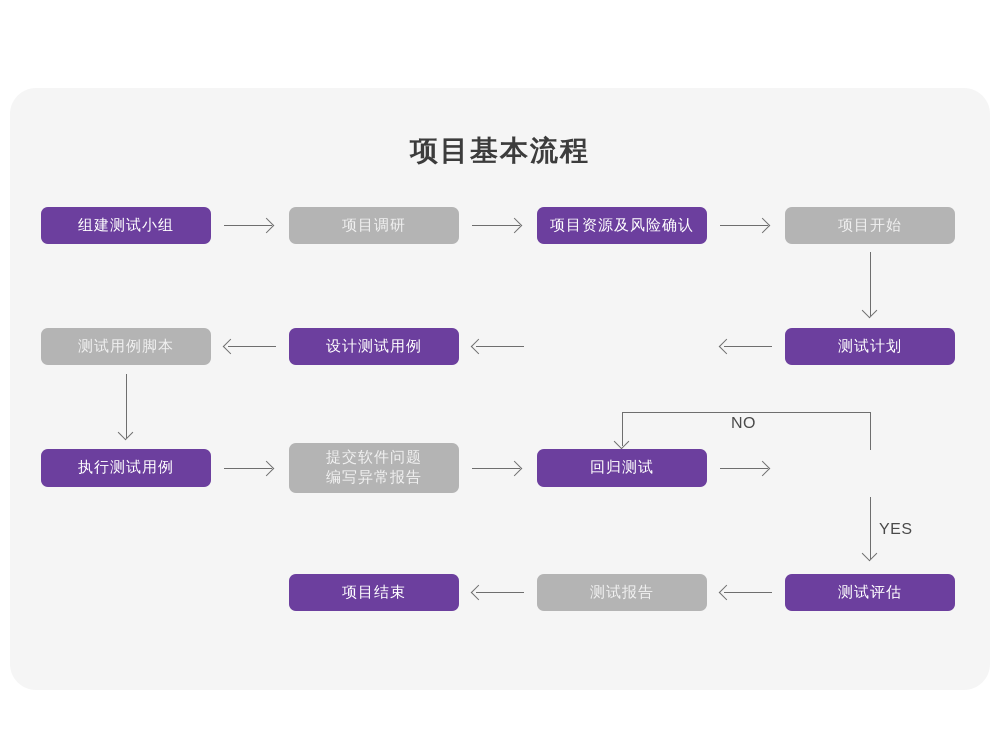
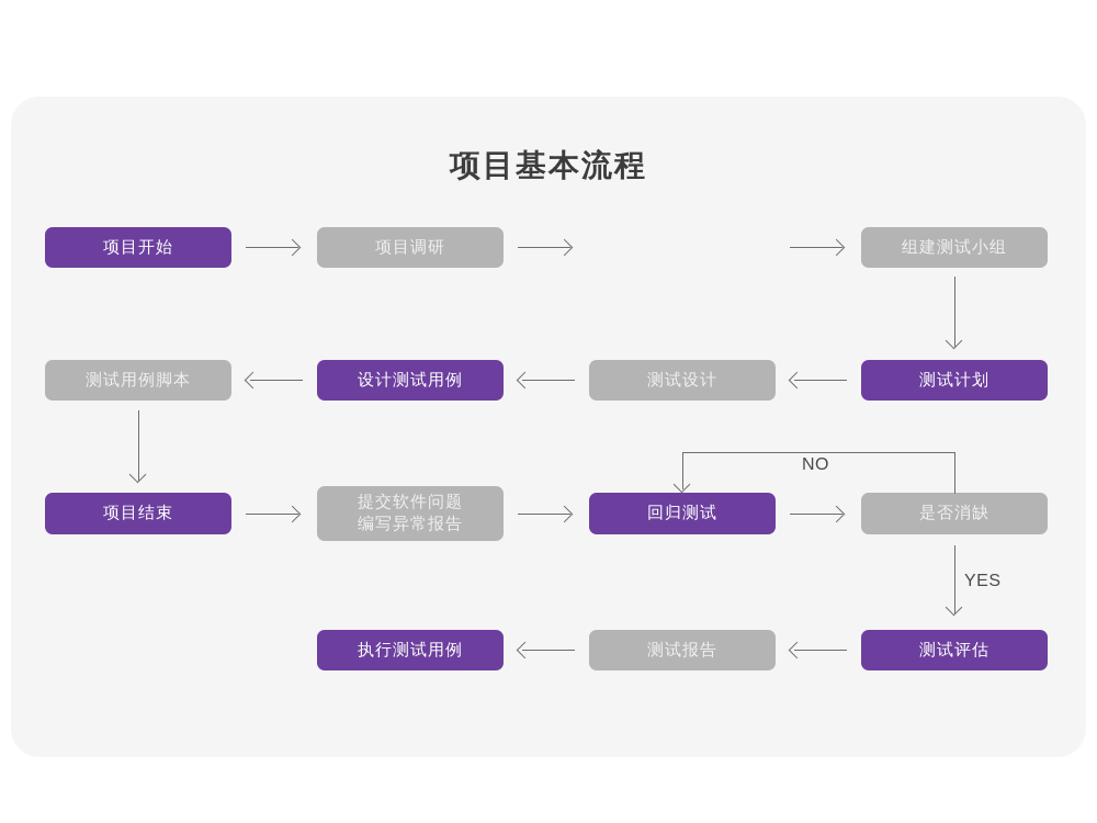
  项目基本流程
- 组建测试小组
+ 项目开始
  项目调研
- 项目资源及风险确认
- 项目开始
+ 组建测试小组
  测试用例脚本
  设计测试用例
+ 测试设计
  测试计划
- 执行测试用例
+ 项目结束
  提交软件问题
  编写异常报告
  回归测试
+ 是否消缺
  NO
  YES
- 项目结束
+ 执行测试用例
  测试报告
  测试评估
